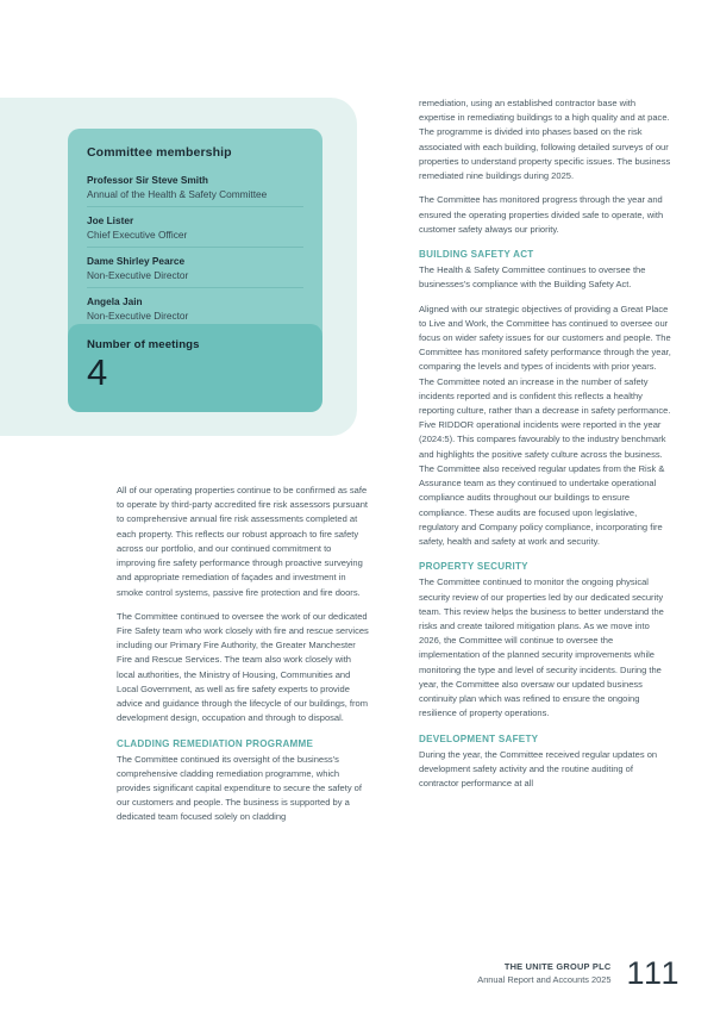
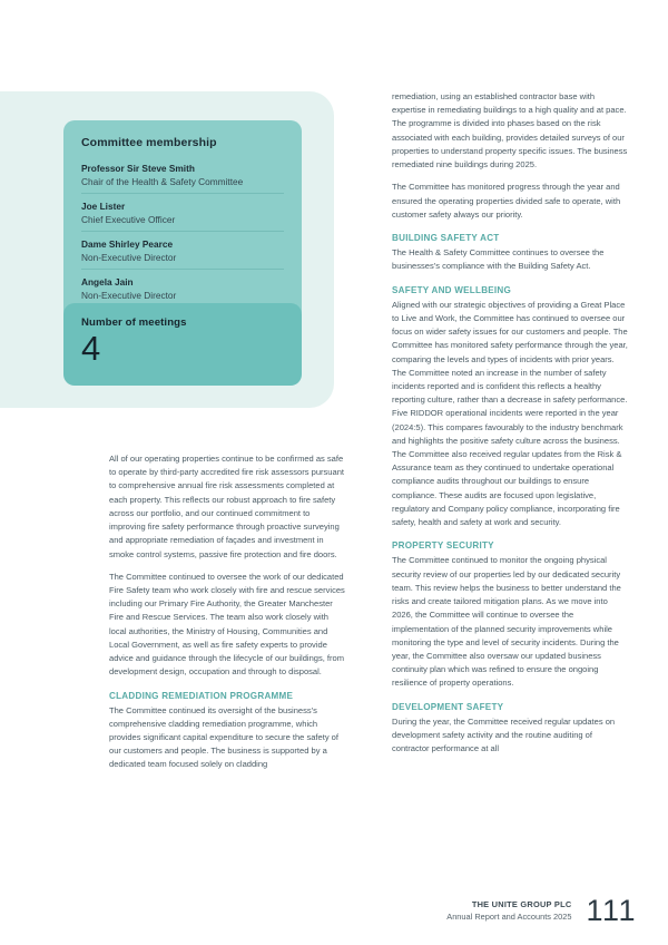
  Committee membership
  Professor Sir Steve Smith
- Annual of the Health & Safety Committee
+ Chair of the Health & Safety Committee
  Joe Lister
  Chief Executive Officer
  Dame Shirley Pearce
  Non-Executive Director
  Angela Jain
  Non-Executive Director
  Number of meetings
  4
  All of our operating properties continue to be confirmed as safe to operate by third-party accredited fire risk assessors pursuant to comprehensive annual fire risk assessments completed at each property. This reflects our robust approach to fire safety across our portfolio, and our continued commitment to improving fire safety performance through proactive surveying and appropriate remediation of façades and investment in smoke control systems, passive fire protection and fire doors.
  The Committee continued to oversee the work of our dedicated Fire Safety team who work closely with fire and rescue services including our Primary Fire Authority, the Greater Manchester Fire and Rescue Services. The team also work closely with local authorities, the Ministry of Housing, Communities and Local Government, as well as fire safety experts to provide advice and guidance through the lifecycle of our buildings, from development design, occupation and through to disposal.
  CLADDING REMEDIATION PROGRAMME
  The Committee continued its oversight of the business's comprehensive cladding remediation programme, which provides significant capital expenditure to secure the safety of our customers and people. The business is supported by a dedicated team focused solely on cladding
- remediation, using an established contractor base with expertise in remediating buildings to a high quality and at pace. The programme is divided into phases based on the risk associated with each building, following detailed surveys of our properties to understand property specific issues. The business remediated nine buildings during 2025.
+ remediation, using an established contractor base with expertise in remediating buildings to a high quality and at pace. The programme is divided into phases based on the risk associated with each building, provides detailed surveys of our properties to understand property specific issues. The business remediated nine buildings during 2025.
  The Committee has monitored progress through the year and ensured the operating properties divided safe to operate, with customer safety always our priority.
  BUILDING SAFETY ACT
  The Health & Safety Committee continues to oversee the businesses's compliance with the Building Safety Act.
+ SAFETY AND WELLBEING
  Aligned with our strategic objectives of providing a Great Place to Live and Work, the Committee has continued to oversee our focus on wider safety issues for our customers and people. The Committee has monitored safety performance through the year, comparing the levels and types of incidents with prior years. The Committee noted an increase in the number of safety incidents reported and is confident this reflects a healthy reporting culture, rather than a decrease in safety performance. Five RIDDOR operational incidents were reported in the year (2024:5). This compares favourably to the industry benchmark and highlights the positive safety culture across the business. The Committee also received regular updates from the Risk & Assurance team as they continued to undertake operational compliance audits throughout our buildings to ensure compliance. These audits are focused upon legislative, regulatory and Company policy compliance, incorporating fire safety, health and safety at work and security.
  PROPERTY SECURITY
  The Committee continued to monitor the ongoing physical security review of our properties led by our dedicated security team. This review helps the business to better understand the risks and create tailored mitigation plans. As we move into 2026, the Committee will continue to oversee the implementation of the planned security improvements while monitoring the type and level of security incidents. During the year, the Committee also oversaw our updated business continuity plan which was refined to ensure the ongoing resilience of property operations.
  DEVELOPMENT SAFETY
  During the year, the Committee received regular updates on development safety activity and the routine auditing of contractor performance at all
  THE UNITE GROUP PLC
  Annual Report and Accounts 2025
  111
